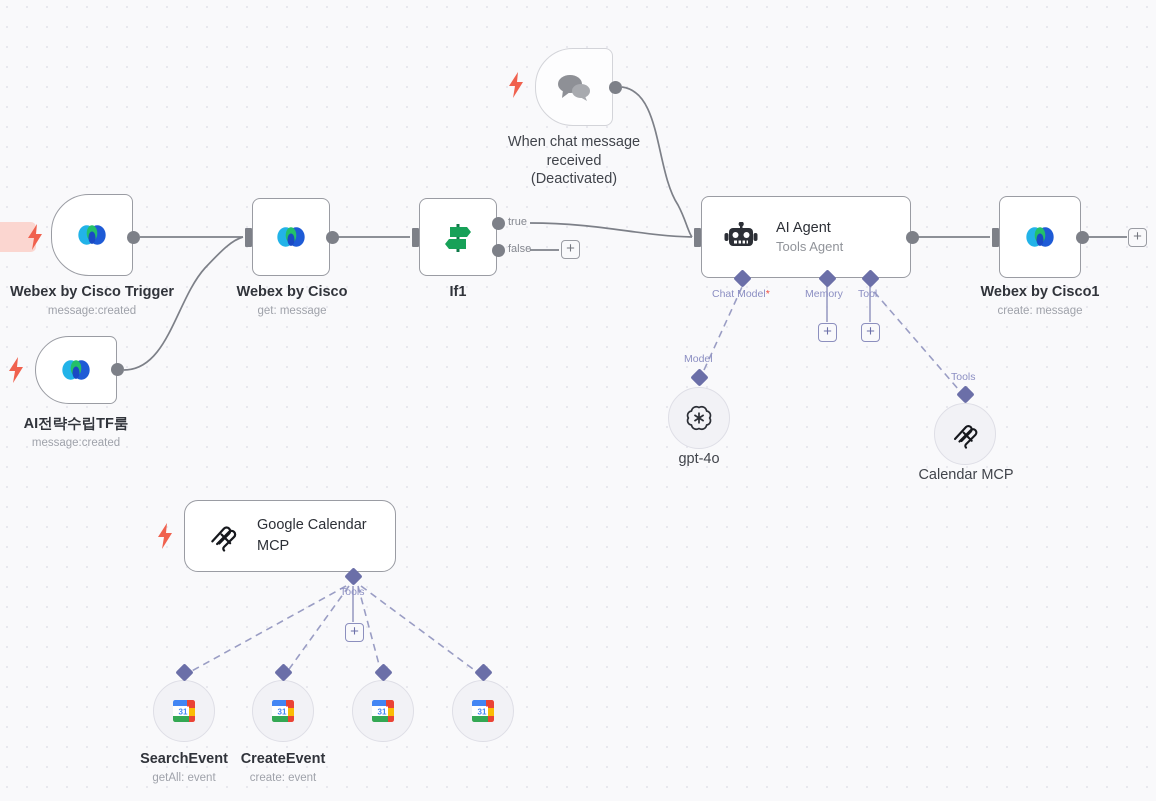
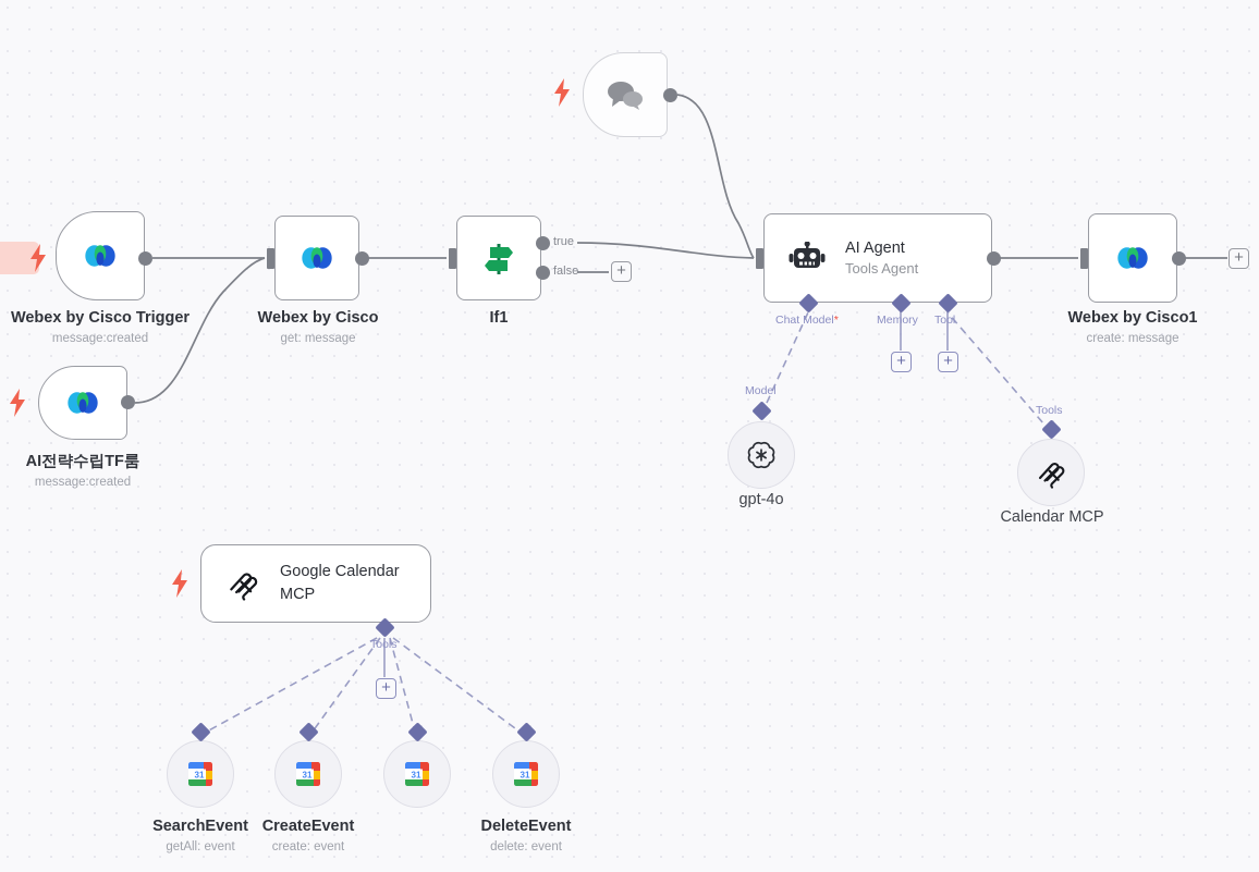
  Webex by Cisco Trigger
  message:created
  AI전략수립TF룸
  message:created
  Webex by Cisco
  get: message
  true
  false
  +
  If1
- When chat message
- received
- (Deactivated)
  AI Agent
  Tools Agent
  Chat Model*
  Memory
  Tool
  +
  +
  +
  Webex by Cisco1
  create: message
  Model
  gpt-4o
  Tools
  Calendar MCP
  Google Calendar
  MCP
  Tools
  +
  31
  SearchEvent
  getAll: event
  31
  CreateEvent
  create: event
  31
  31
+ DeleteEvent
+ delete: event
